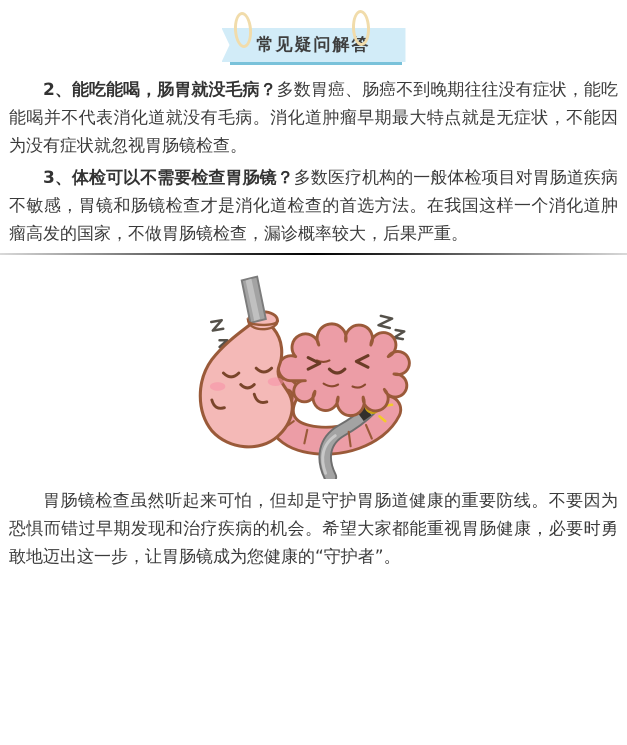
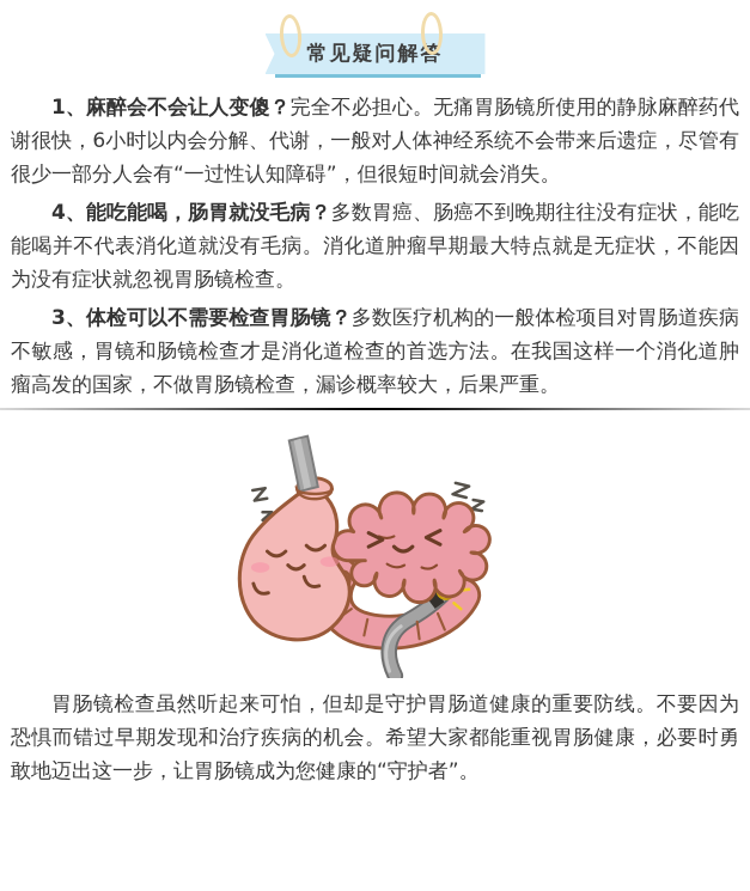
  常见疑问解答
+ 1、麻醉会不会让人变傻？完全不必担心。无痛胃肠镜所使用的静脉麻醉药代谢很快，6小时以内会分解、代谢，一般对人体神经系统不会带来后遗症，尽管有很少一部分人会有“一过性认知障碍”，但很短时间就会消失。
- 2、能吃能喝，肠胃就没毛病？多数胃癌、肠癌不到晚期往往没有症状，能吃能喝并不代表消化道就没有毛病。消化道肿瘤早期最大特点就是无症状，不能因为没有症状就忽视胃肠镜检查。
+ 4、能吃能喝，肠胃就没毛病？多数胃癌、肠癌不到晚期往往没有症状，能吃能喝并不代表消化道就没有毛病。消化道肿瘤早期最大特点就是无症状，不能因为没有症状就忽视胃肠镜检查。
  3、体检可以不需要检查胃肠镜？多数医疗机构的一般体检项目对胃肠道疾病不敏感，胃镜和肠镜检查才是消化道检查的首选方法。在我国这样一个消化道肿瘤高发的国家，不做胃肠镜检查，漏诊概率较大，后果严重。
  胃肠镜检查虽然听起来可怕，但却是守护胃肠道健康的重要防线。不要因为恐惧而错过早期发现和治疗疾病的机会。希望大家都能重视胃肠健康，必要时勇敢地迈出这一步，让胃肠镜成为您健康的“守护者”。
